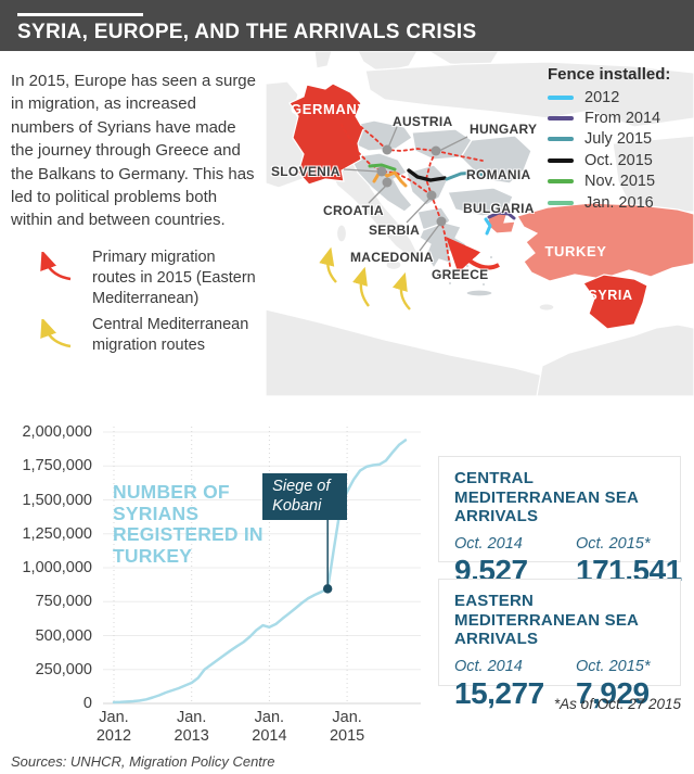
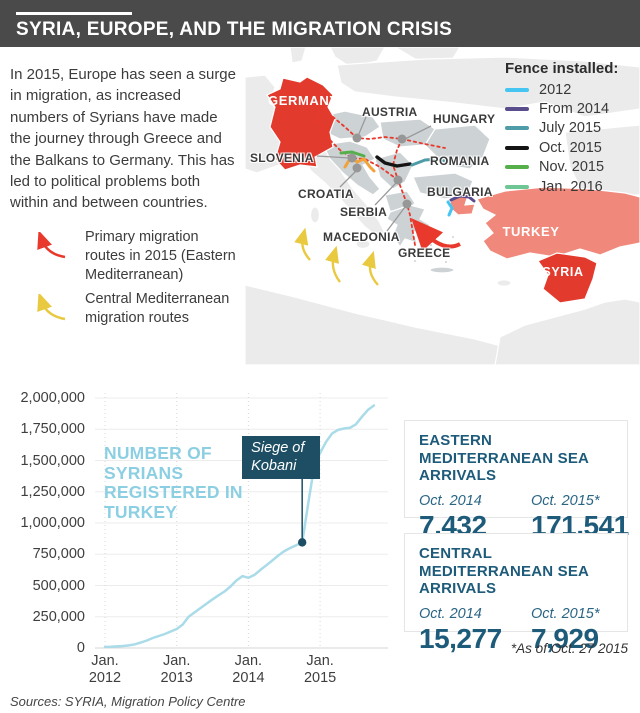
- SYRIA, EUROPE, AND THE ARRIVALS CRISIS
+ SYRIA, EUROPE, AND THE MIGRATION CRISIS
  In 2015, Europe has seen a surge in migration, as increased numbers of Syrians have made the journey through Greece and the Balkans to Germany. This has led to political problems both within and between countries.
  Primary migration routes in 2015 (Eastern Mediterranean)
  Central Mediterranean migration routes
  GERMANY
  AUSTRIA
  HUNGARY
  SLOVENIA
  ROMANIA
  CROATIA
  SERBIA
  BULGARIA
  MACEDONIA
  GREECE
  TURKEY
  SYRIA
  Fence installed:
  2012
  From 2014
  July 2015
  Oct. 2015
  Nov. 2015
  Jan. 2016
  NUMBER OF
  SYRIANS
  REGISTERED IN
  TURKEY
  0
  250,000
  500,000
  750,000
  1,000,000
  1,250,000
  1,500,000
  1,750,000
  2,000,000
  Jan.
  2012
  Jan.
  2013
  Jan.
  2014
  Jan.
  2015
  Siege of
  Kobani
- CENTRAL MEDITERRANEAN SEA ARRIVALS
+ EASTERN MEDITERRANEAN SEA ARRIVALS
  Oct. 2014
- 9,527
+ 7,432
  Oct. 2015*
  171,541
- EASTERN MEDITERRANEAN SEA ARRIVALS
+ CENTRAL MEDITERRANEAN SEA ARRIVALS
  Oct. 2014
  15,277
  Oct. 2015*
  7,929
  *As of Oct. 27 2015
- Sources: UNHCR, Migration Policy Centre
+ Sources: SYRIA, Migration Policy Centre
